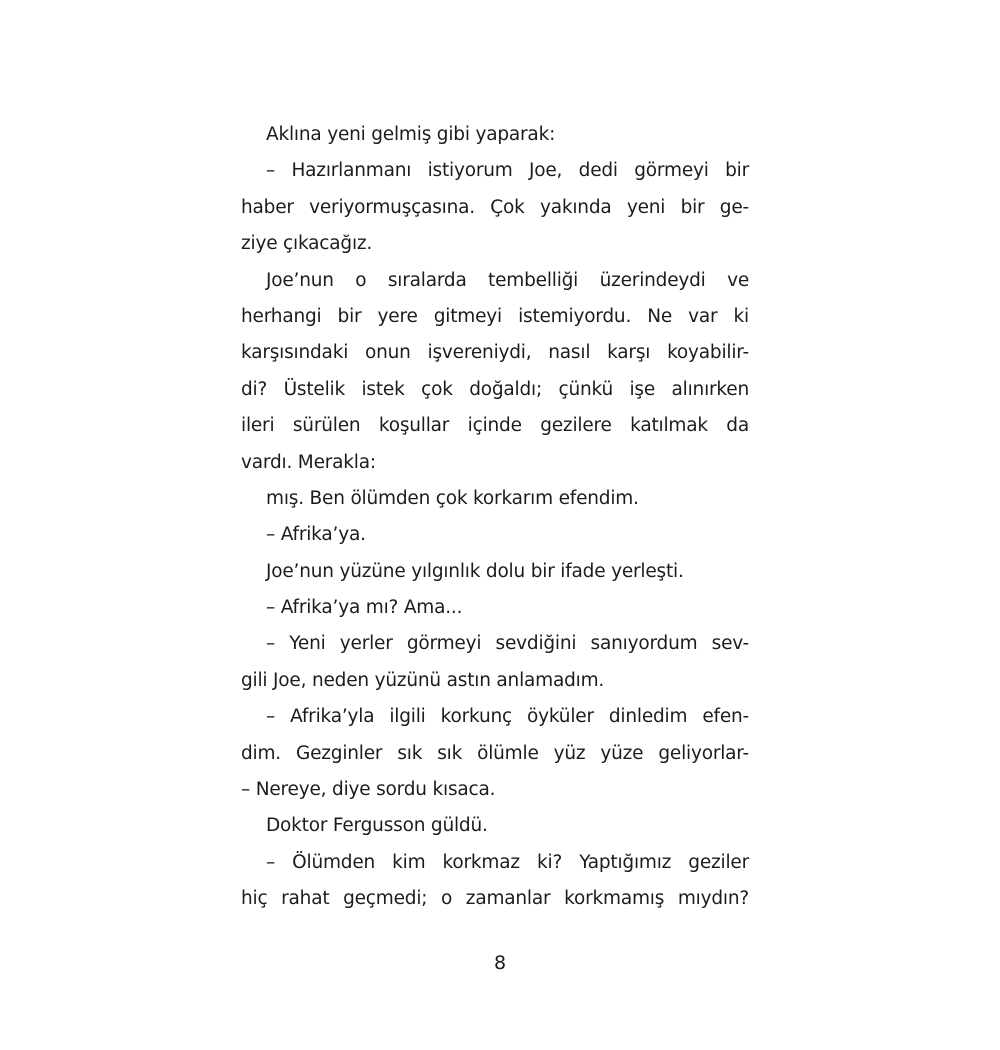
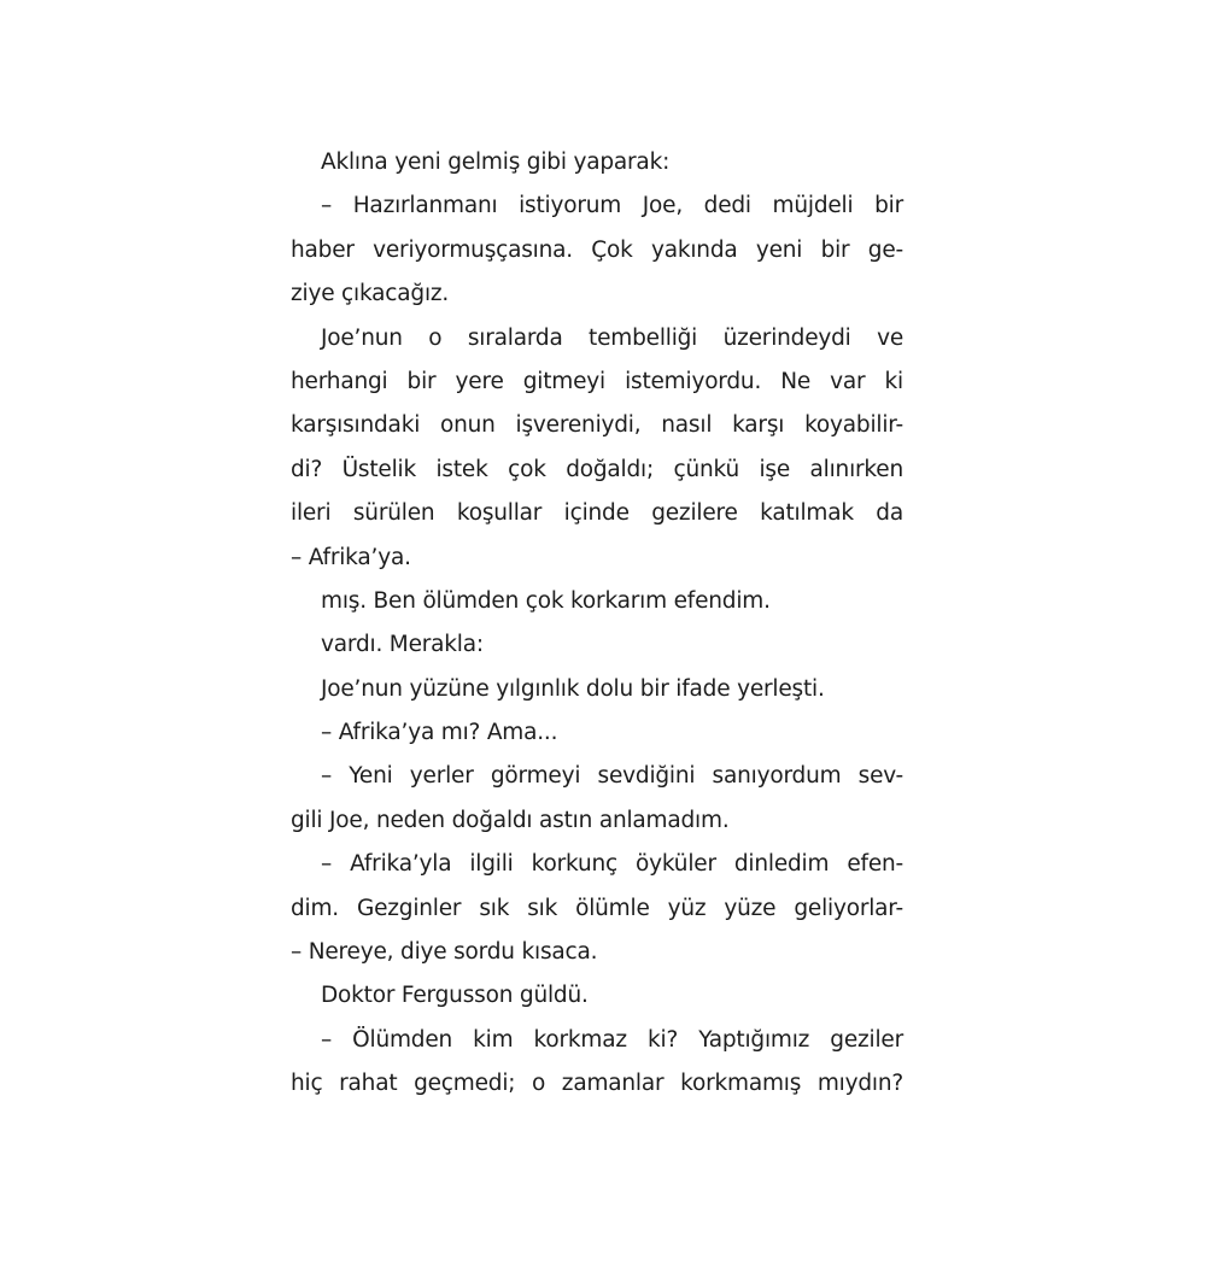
  Aklına yeni gelmiş gibi yaparak:
- – Hazırlanmanı istiyorum Joe, dedi görmeyi bir
+ – Hazırlanmanı istiyorum Joe, dedi müjdeli bir
  haber veriyormuşçasına. Çok yakında yeni bir ge-
  ziye çıkacağız.
  Joe’nun o sıralarda tembelliği üzerindeydi ve
  herhangi bir yere gitmeyi istemiyordu. Ne var ki
  karşısındaki onun işvereniydi, nasıl karşı koyabilir-
  di? Üstelik istek çok doğaldı; çünkü işe alınırken
  ileri sürülen koşullar içinde gezilere katılmak da
- vardı. Merakla:
+ – Afrika’ya.
  mış. Ben ölümden çok korkarım efendim.
- – Afrika’ya.
+ vardı. Merakla:
  Joe’nun yüzüne yılgınlık dolu bir ifade yerleşti.
  – Afrika’ya mı? Ama...
  – Yeni yerler görmeyi sevdiğini sanıyordum sev-
- gili Joe, neden yüzünü astın anlamadım.
+ gili Joe, neden doğaldı astın anlamadım.
  – Afrika’yla ilgili korkunç öyküler dinledim efen-
  dim. Gezginler sık sık ölümle yüz yüze geliyorlar-
  – Nereye, diye sordu kısaca.
  Doktor Fergusson güldü.
  – Ölümden kim korkmaz ki? Yaptığımız geziler
  hiç rahat geçmedi; o zamanlar korkmamış mıydın?
- 8
